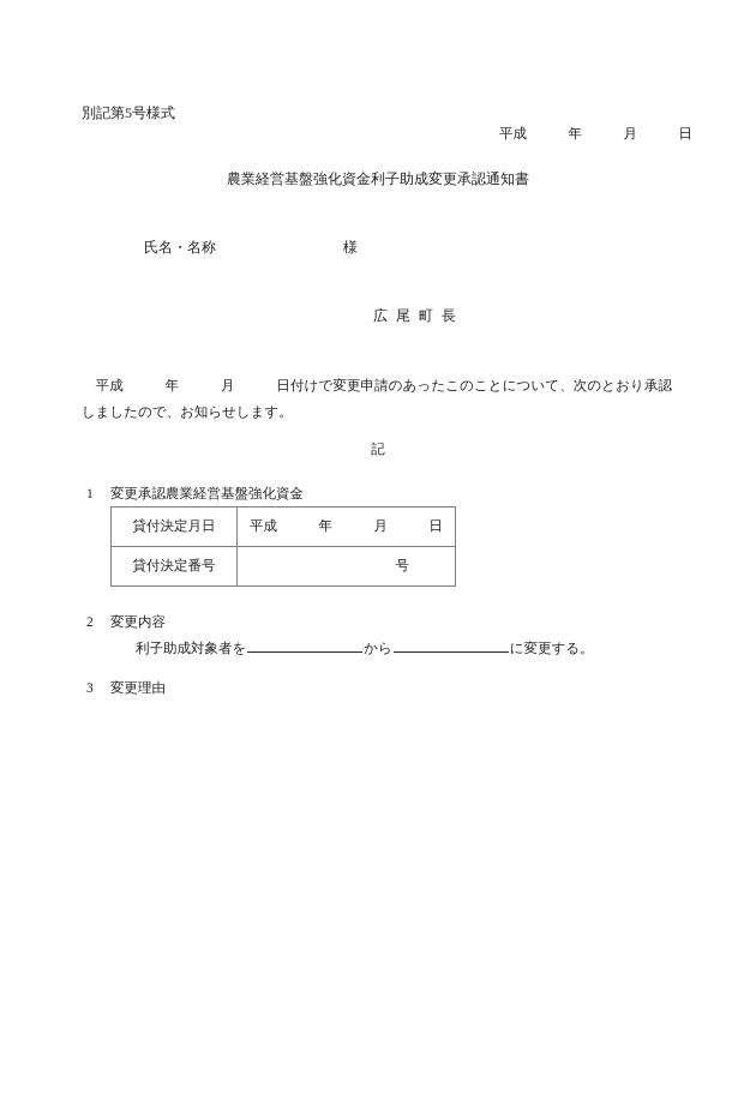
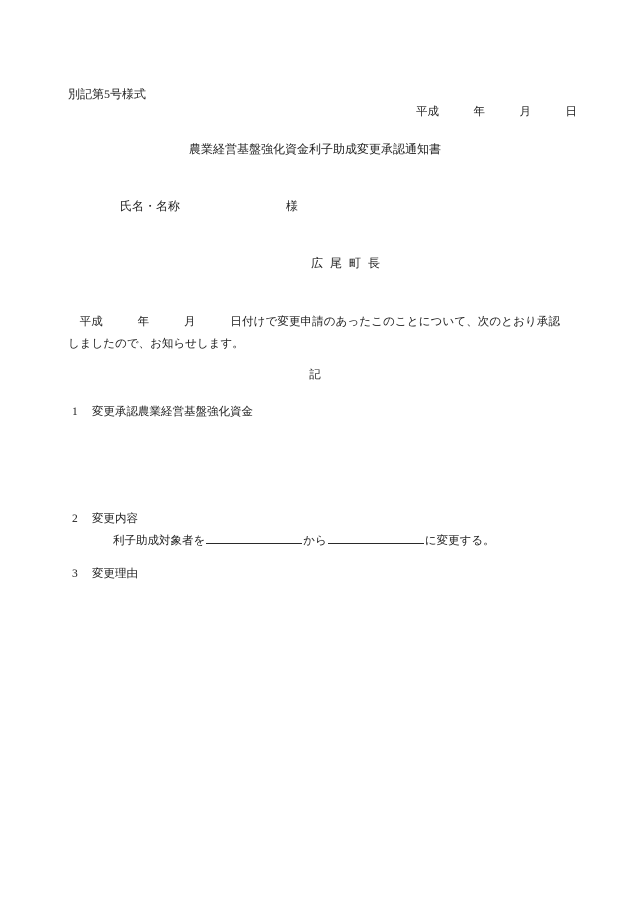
  別記第5号様式
  平成 年 月 日
  農業経営基盤強化資金利子助成変更承認通知書
  氏名・名称
  様
  広尾町長
  平成 年 月 日付けで変更申請のあったこのことについて、次のとおり承認しましたので、お知らせします。
  記
  1
  変更承認農業経営基盤強化資金
- 貸付決定月日	平成 年 月 日
- 貸付決定番号	号
  2
  変更内容
  利子助成対象者を
  から
  に変更する。
  3
  変更理由
